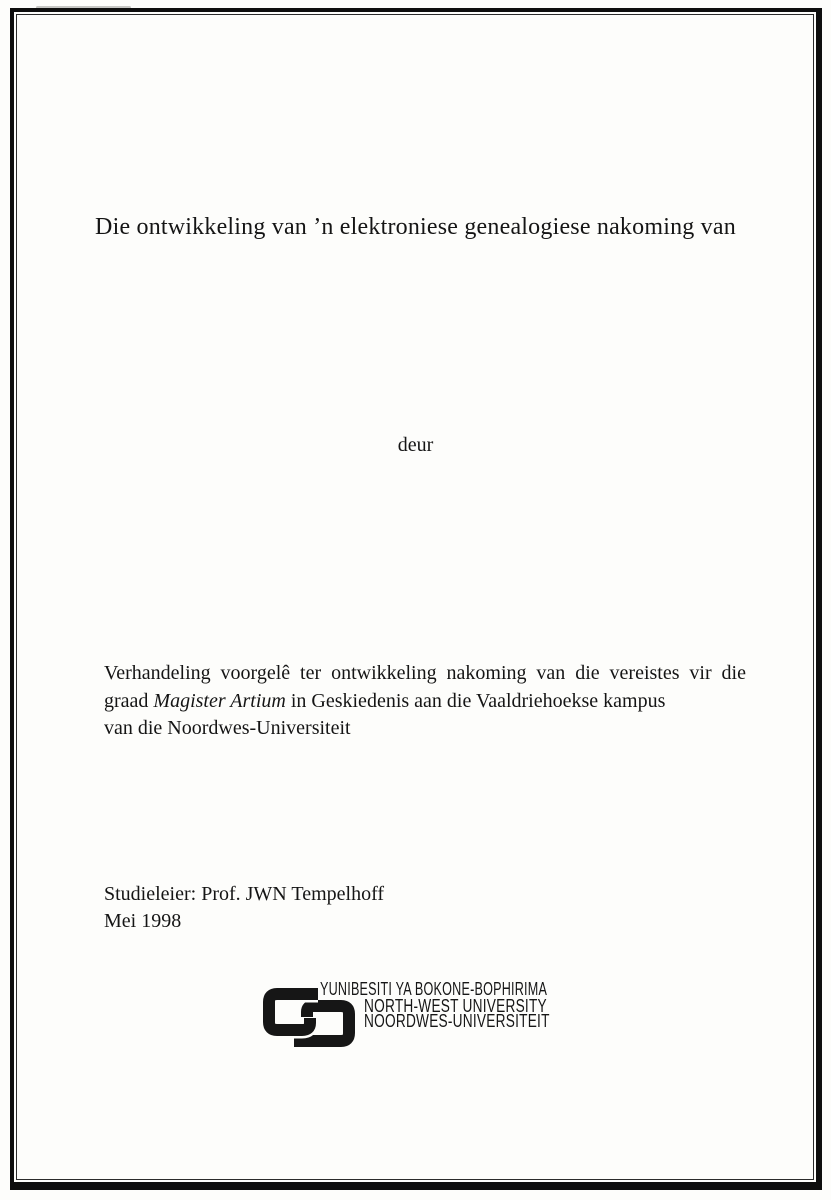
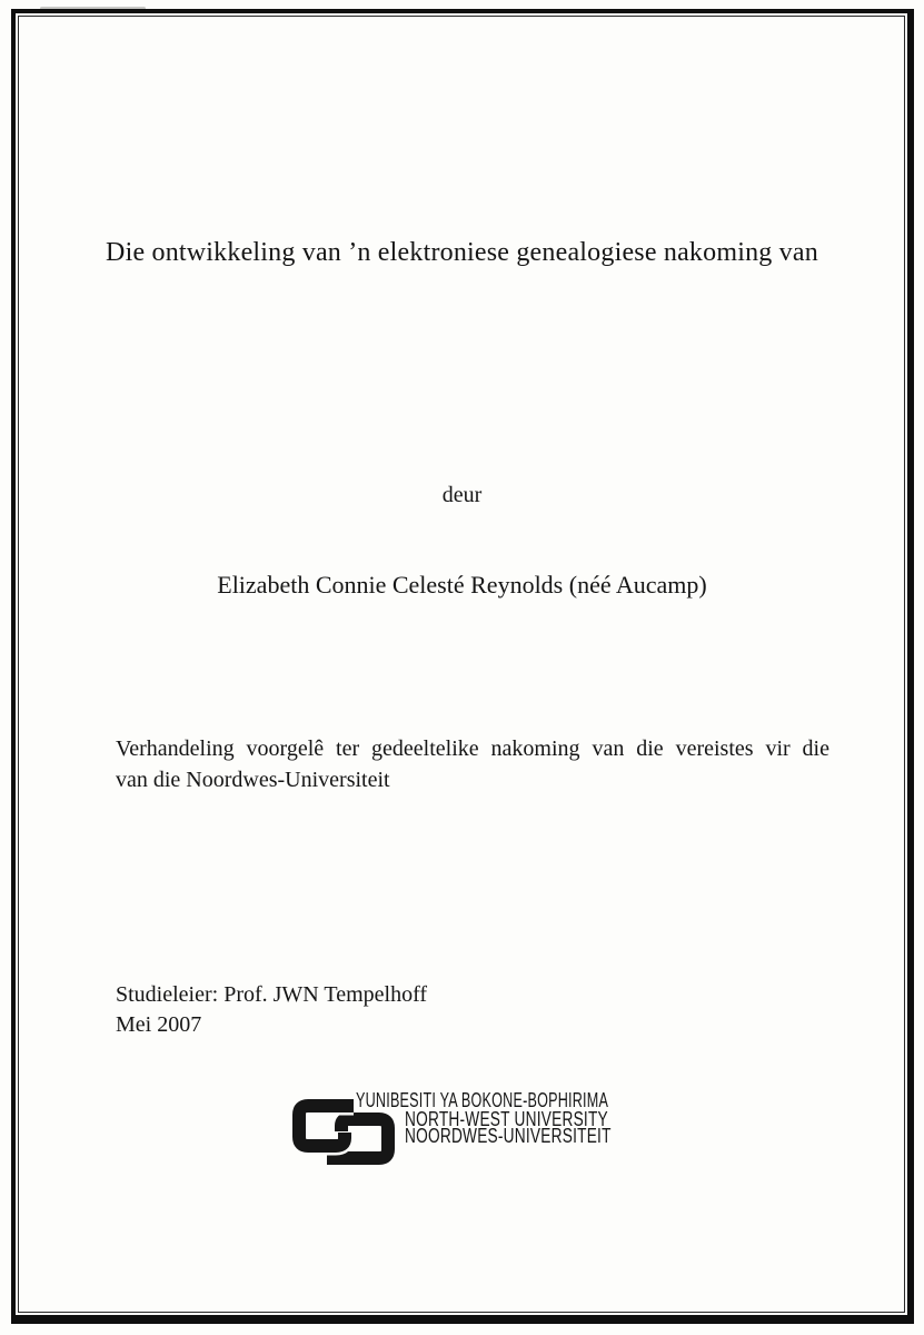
  Die ontwikkeling van ’n elektroniese genealogiese nakoming van
  deur
+ Elizabeth Connie Celesté Reynolds (néé Aucamp)
- Verhandeling voorgelê ter ontwikkeling nakoming van die vereistes vir die
+ Verhandeling voorgelê ter gedeeltelike nakoming van die vereistes vir die
- graad Magister Artium in Geskiedenis aan die Vaaldriehoekse kampus
  van die Noordwes-Universiteit
  Studieleier: Prof. JWN Tempelhoff
- Mei 1998
+ Mei 2007
  YUNIBESITI YA BOKONE-BOPHIRIMA
  NORTH-WEST UNIVERSITY
  NOORDWES-UNIVERSITEIT
